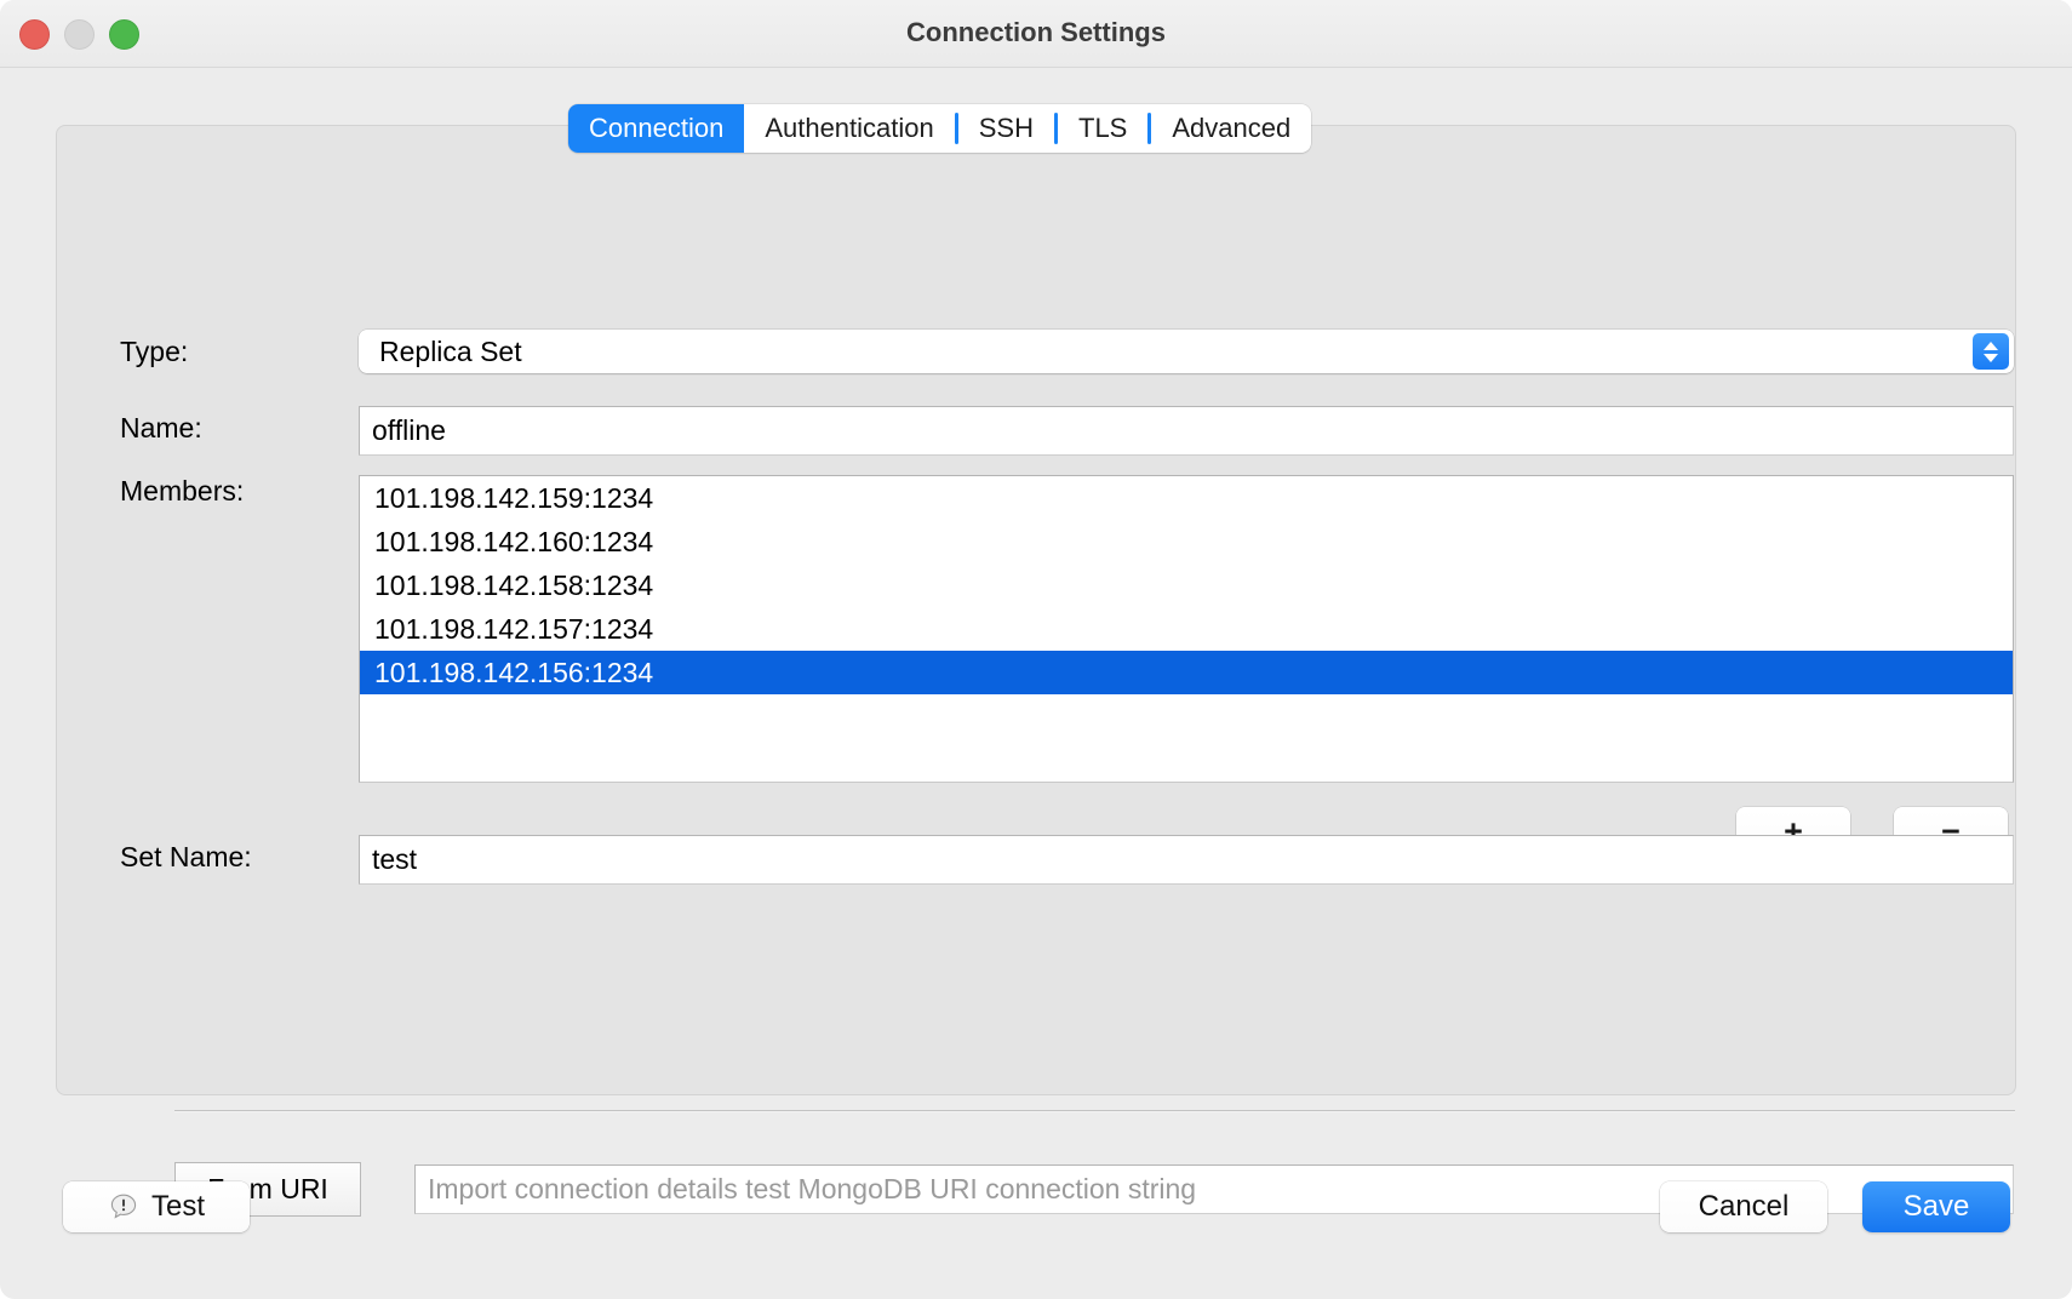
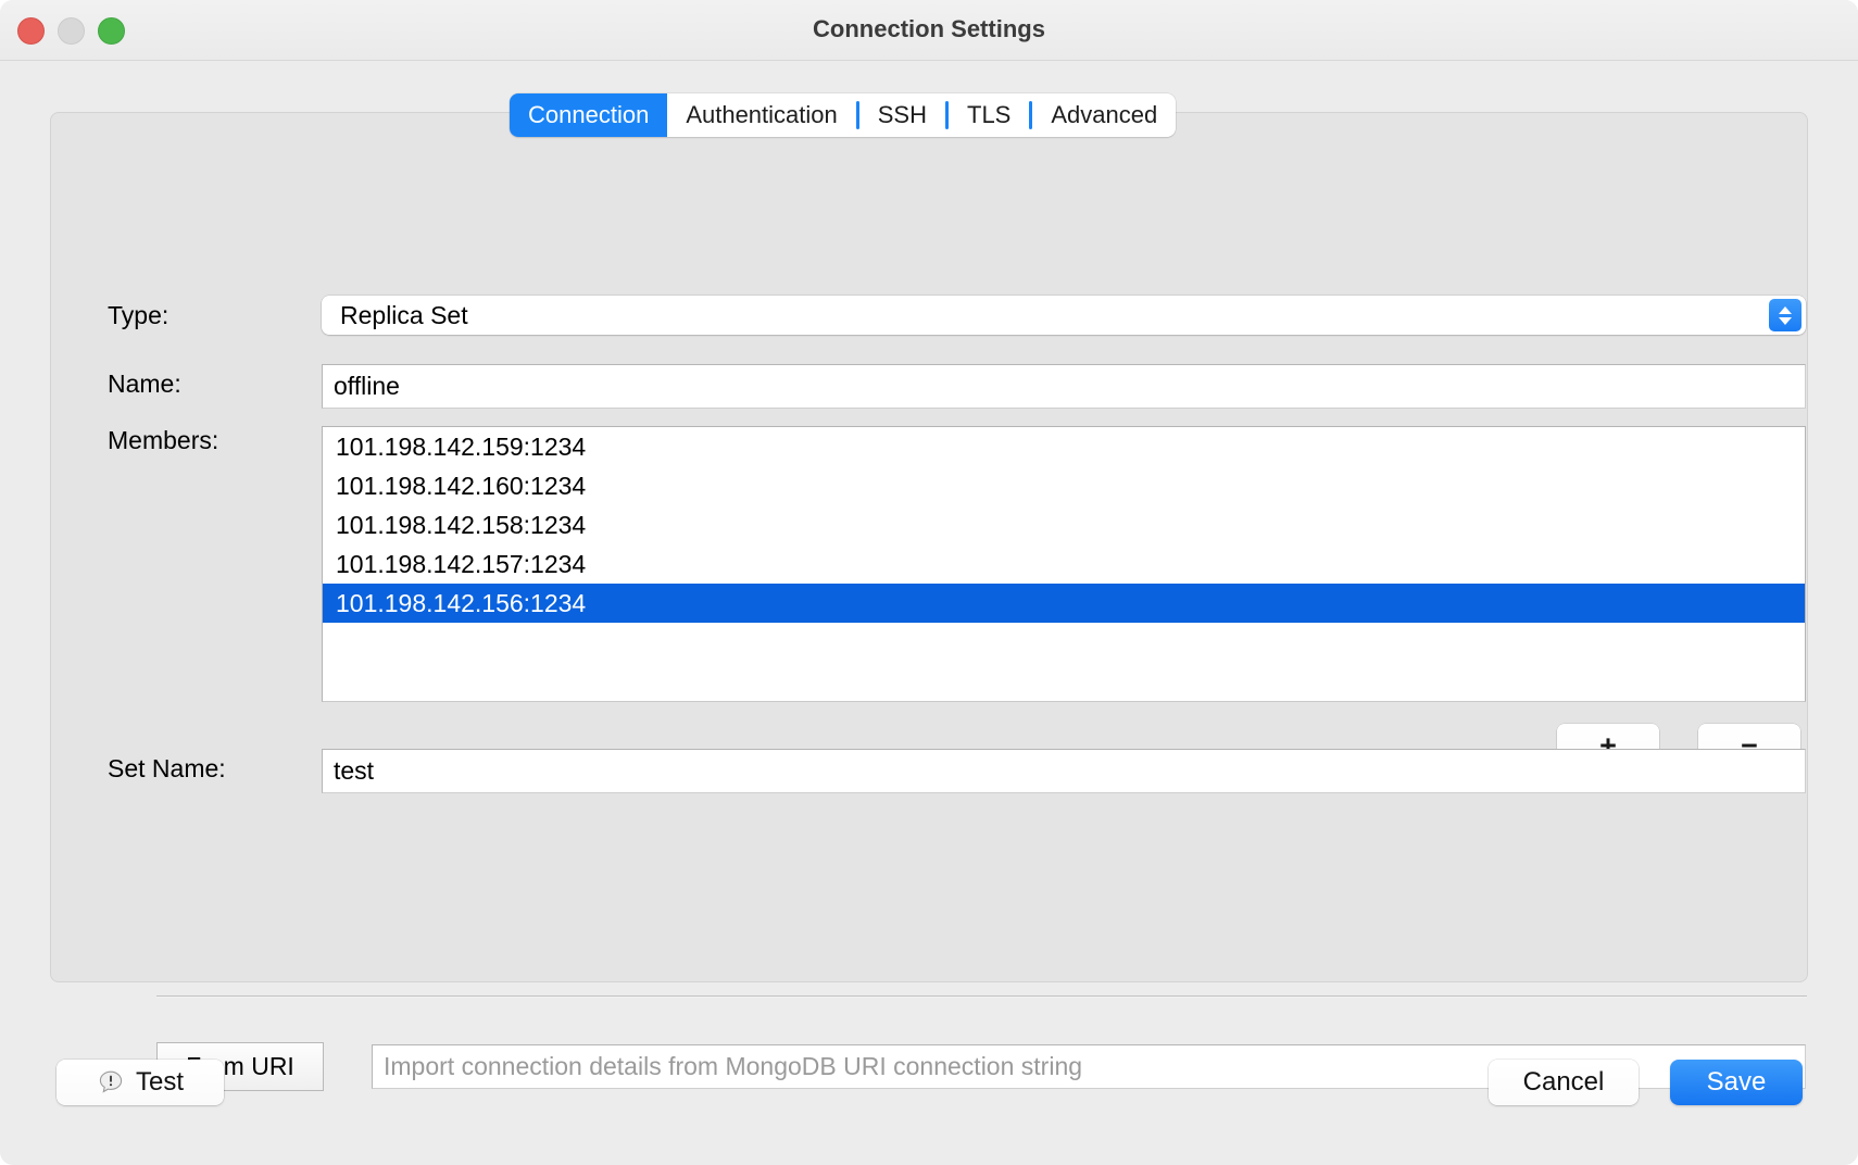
  Connection Settings
  Connection
  Authentication
  SSH
  TLS
  Advanced
  Type:
  Replica Set
  Name:
  offline
  Members:
  101.198.142.159:1234
  101.198.142.160:1234
  101.198.142.158:1234
  101.198.142.157:1234
  101.198.142.156:1234
  +
  −
  Set Name:
  test
- Import connection details test MongoDB URI connection string
+ Import connection details from MongoDB URI connection string
  Test
  Cancel
  Save
